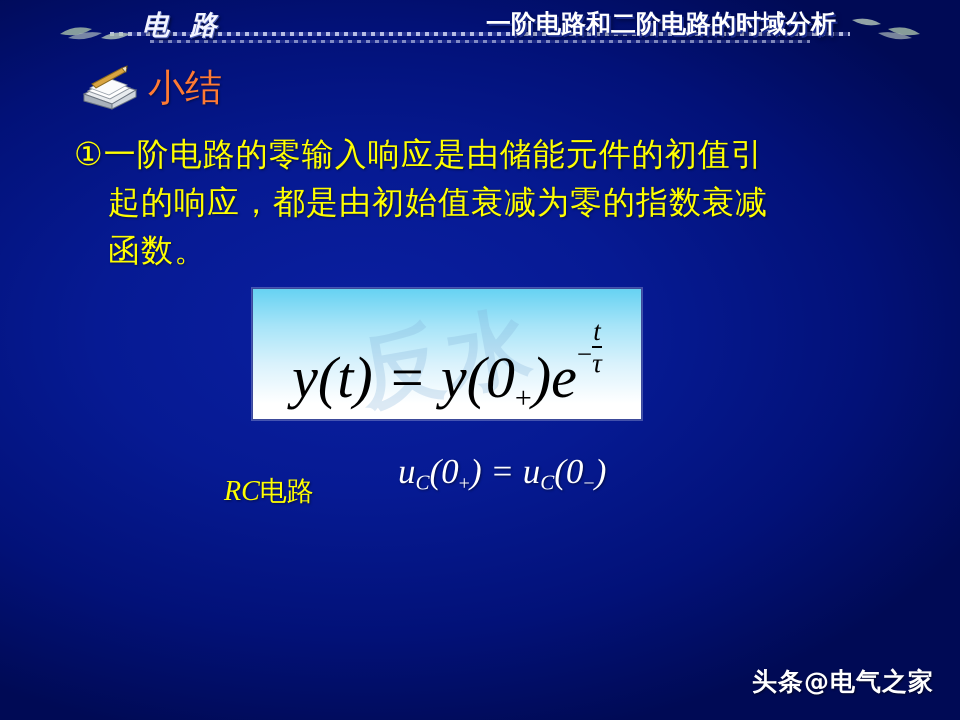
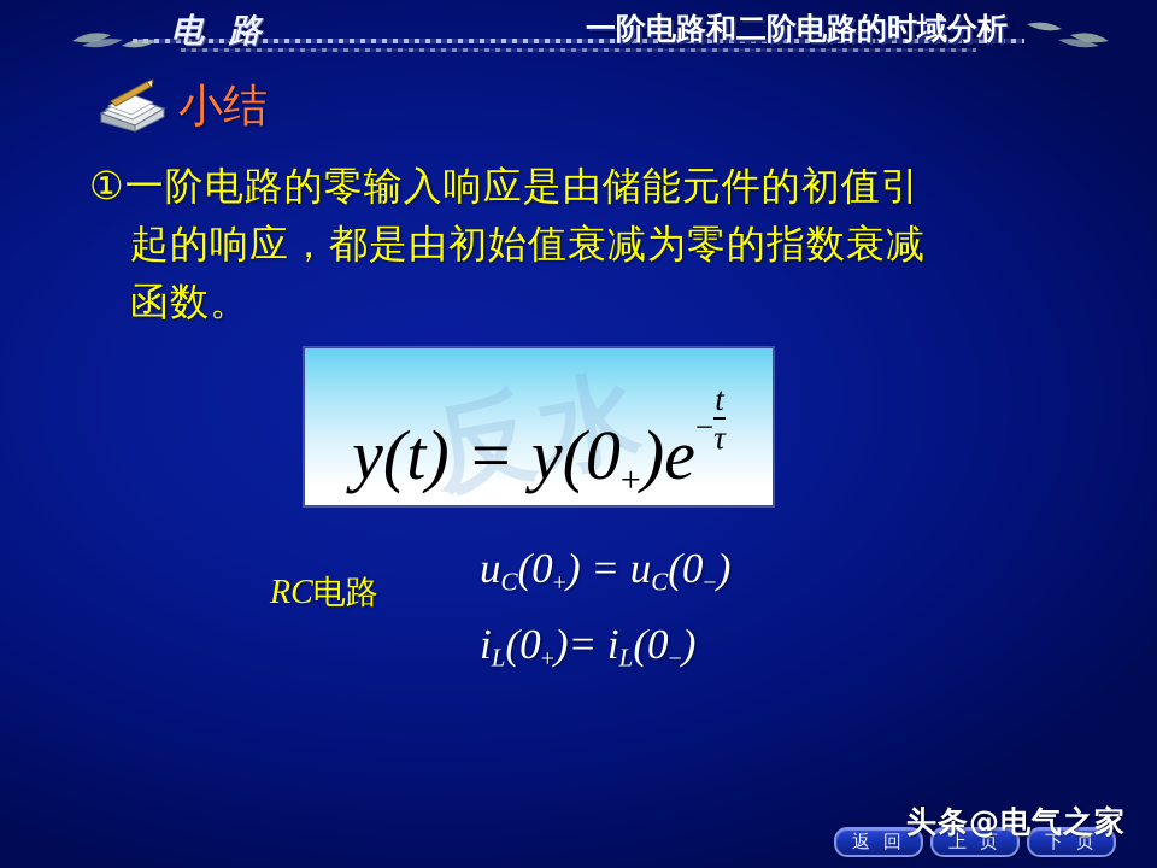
  电 路
  一阶电路和二阶电路的时域分析
  小结
  ①一阶电路的零输入响应是由储能元件的初值引
  起的响应，都是由初始值衰减为零的指数衰减
  函数。
  y(t) = y(0+)e−
  t
  τ
  RC电路
  uC(0+) = uC(0−)
+ iL(0+)= iL(0−)
+ 返 回
+ 上 页
+ 下 页
  头条@电气之家
